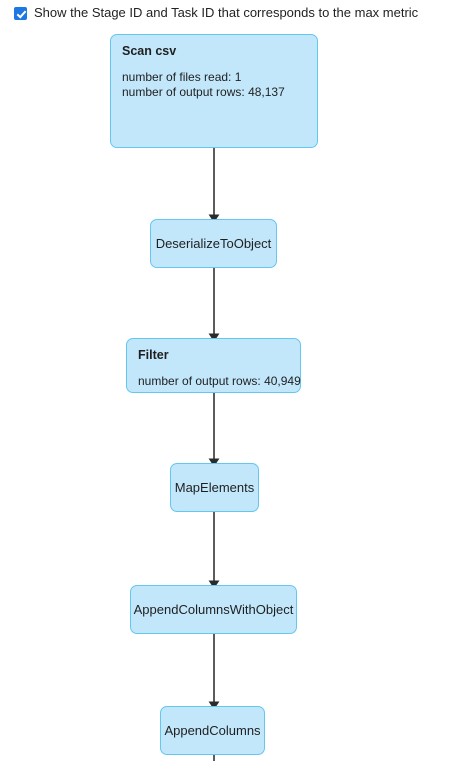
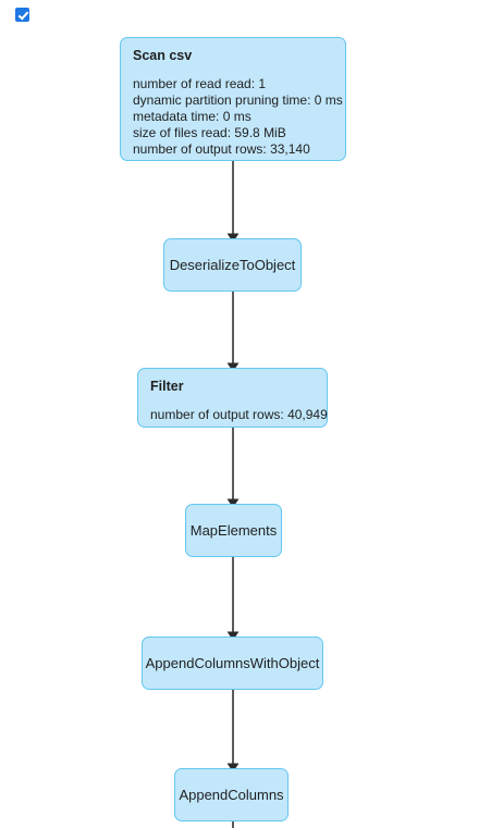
- Show the Stage ID and Task ID that corresponds to the max metric
  Scan csv
- number of files read: 1
+ number of read read: 1
+ dynamic partition pruning time: 0 ms
+ metadata time: 0 ms
+ size of files read: 59.8 MiB
- number of output rows: 48,137
+ number of output rows: 33,140
  DeserializeToObject
  Filter
  number of output rows: 40,949
  MapElements
  AppendColumnsWithObject
  AppendColumns
